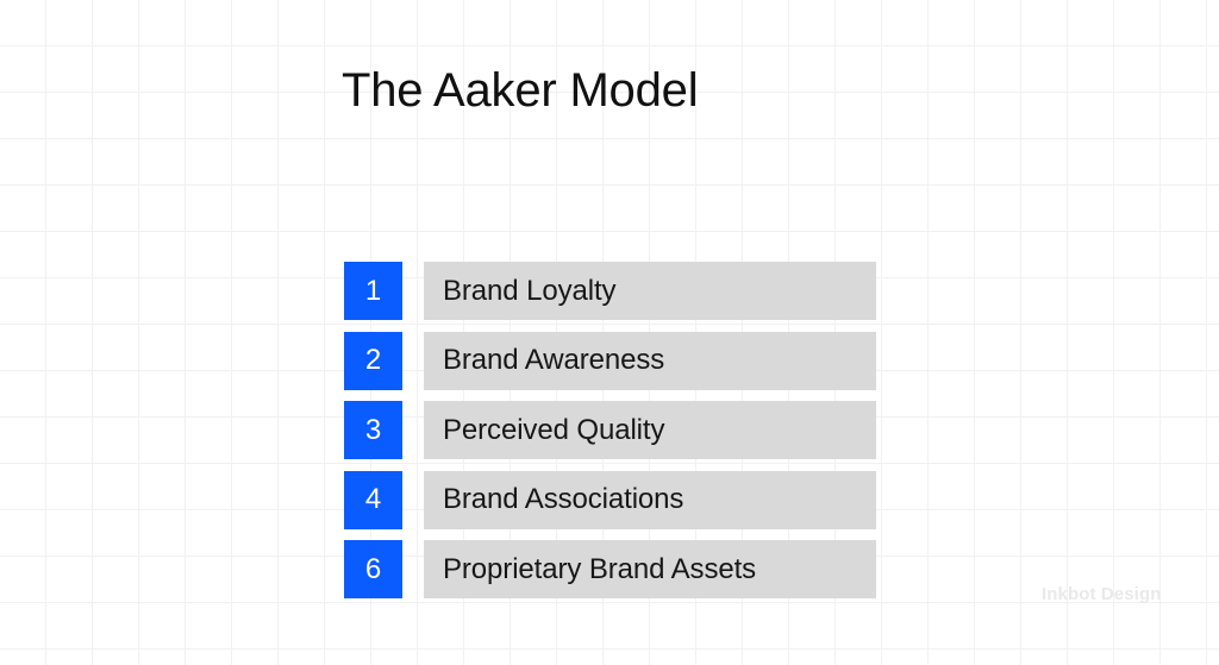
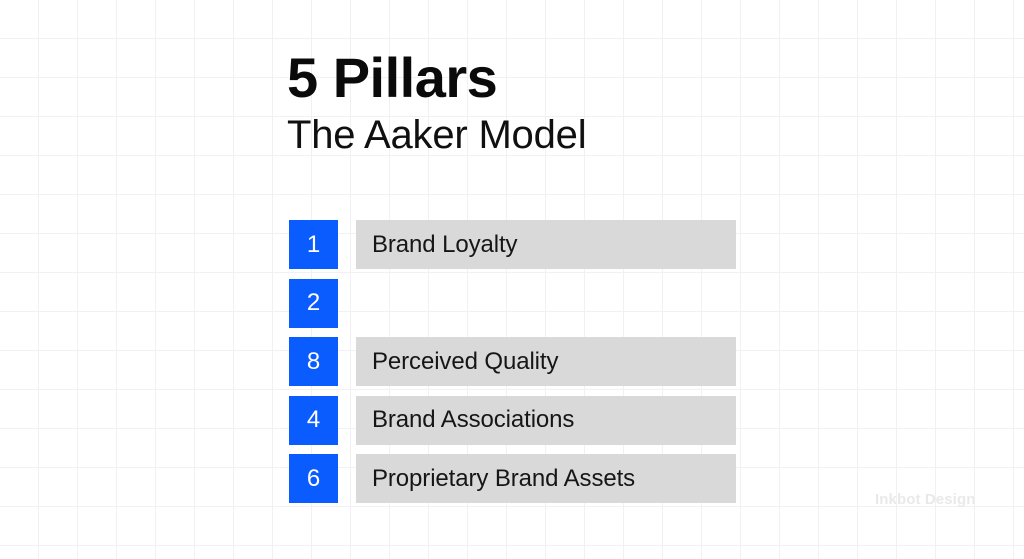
+ 5 Pillars
  The Aaker Model
  1
  Brand Loyalty
  2
- Brand Awareness
- 3
+ 8
  Perceived Quality
  4
  Brand Associations
  6
  Proprietary Brand Assets
